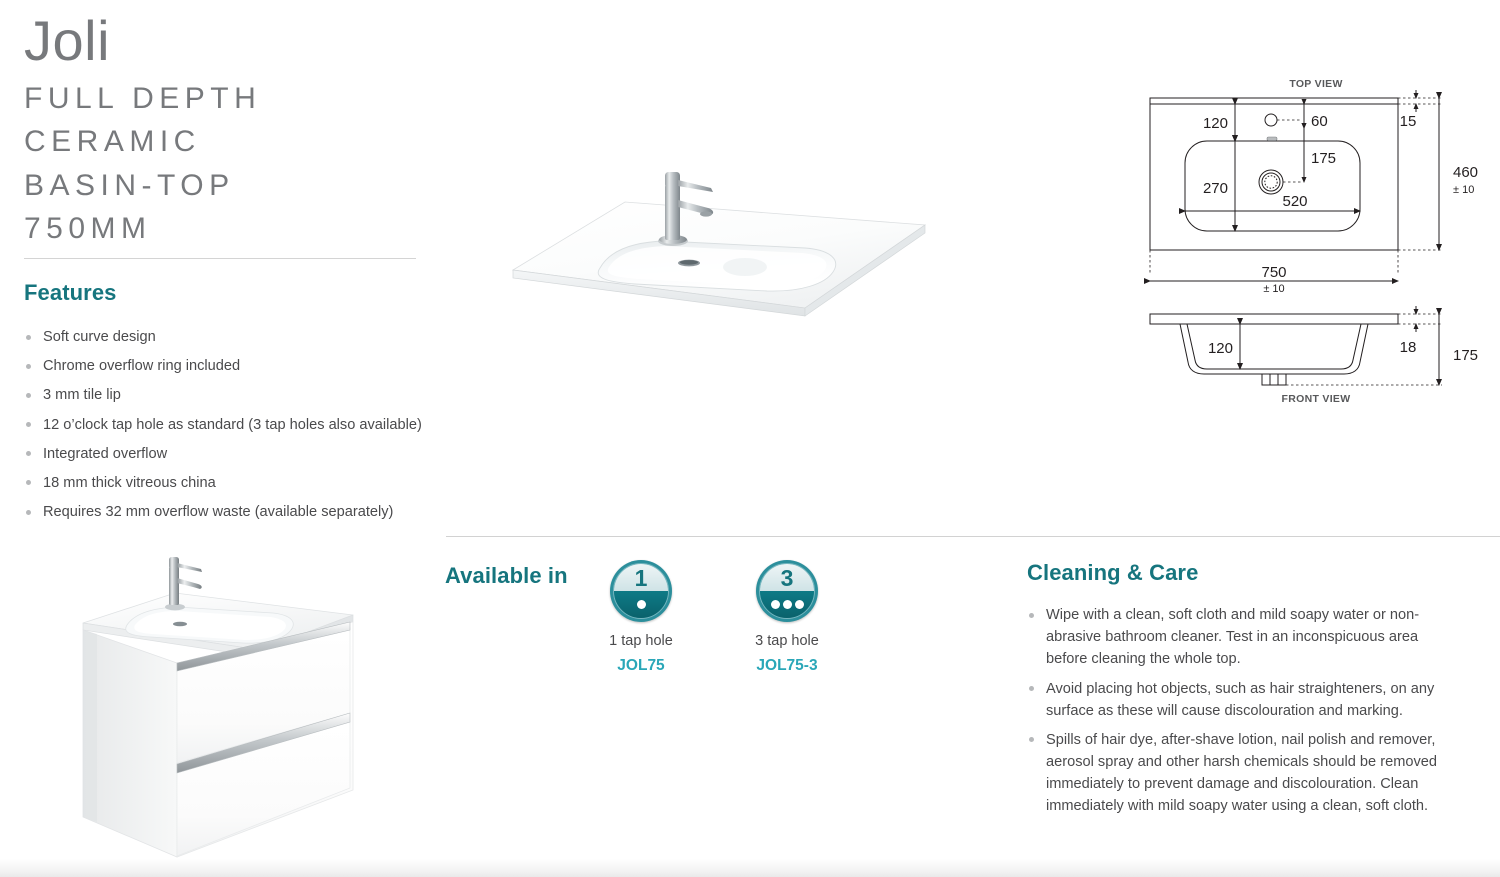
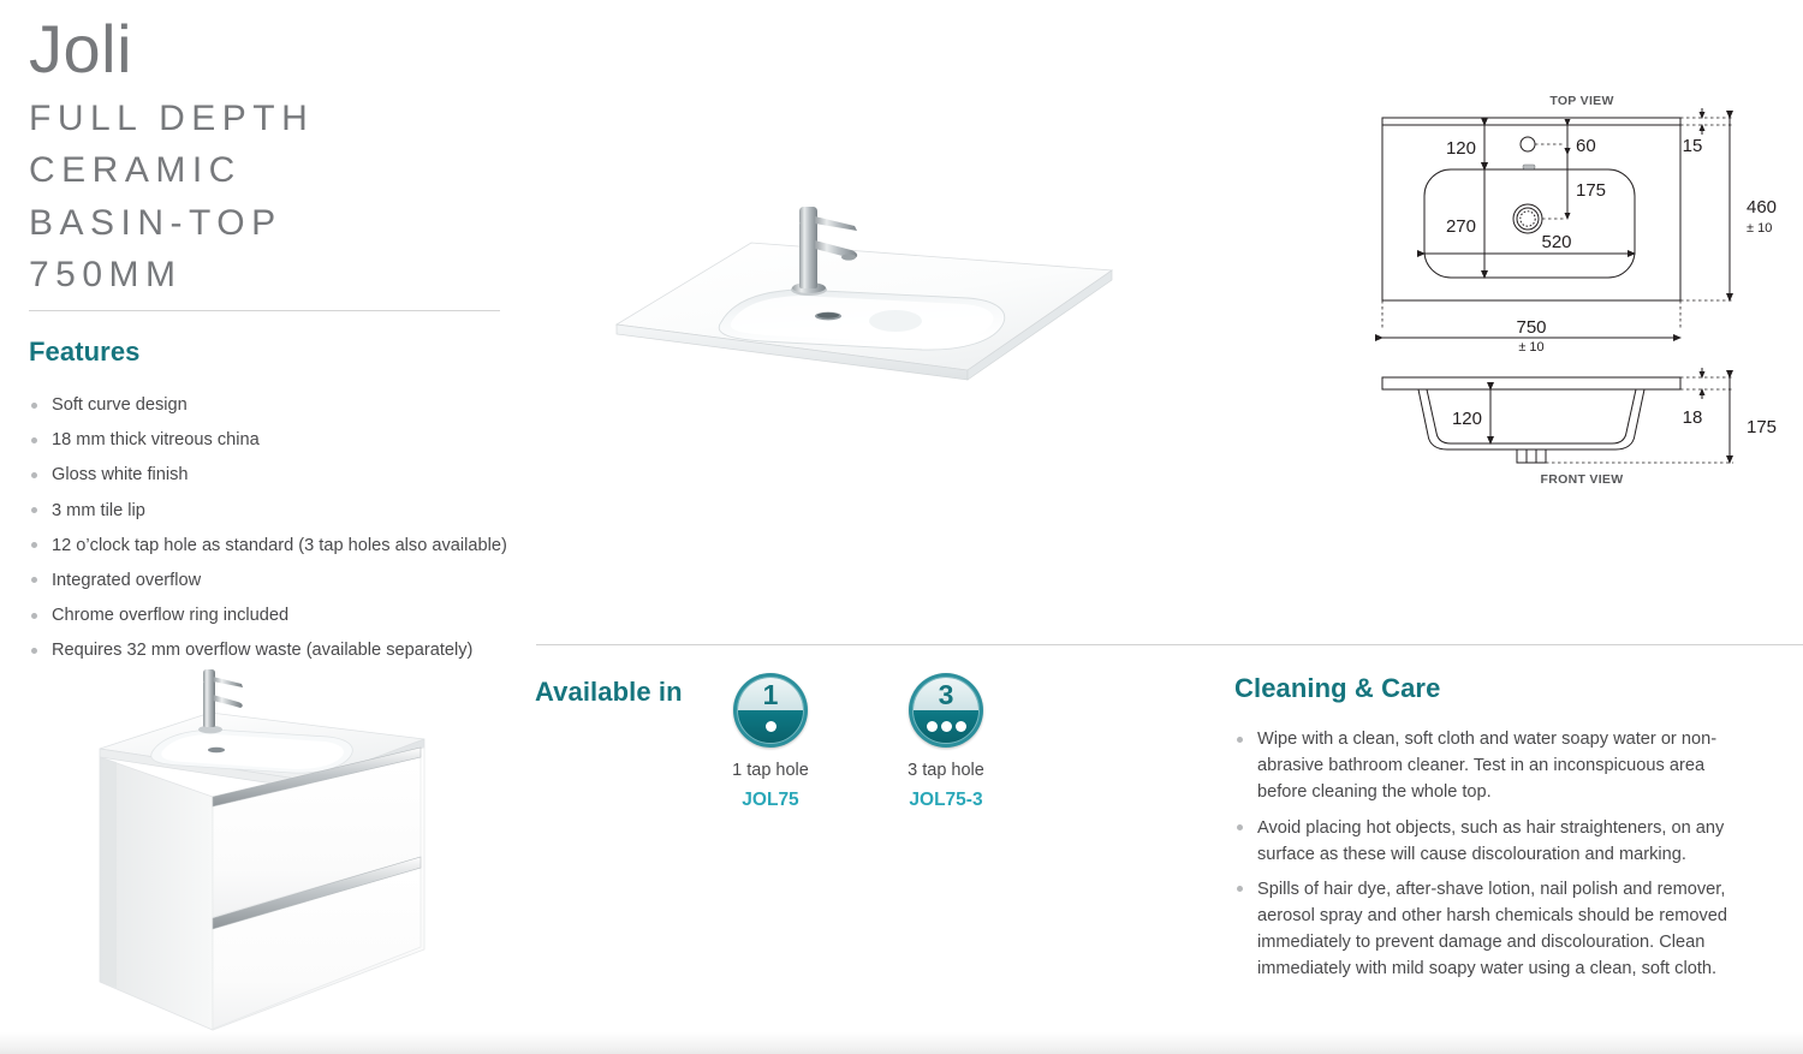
  Joli
  FULL DEPTH
  CERAMIC
  BASIN-TOP
  750MM
  Features
  Soft curve design
- Chrome overflow ring included
+ 18 mm thick vitreous china
+ Gloss white finish
  3 mm tile lip
  12 o’clock tap hole as standard (3 tap holes also available)
  Integrated overflow
- 18 mm thick vitreous china
+ Chrome overflow ring included
  Requires 32 mm overflow waste (available separately)
  TOP VIEW
  FRONT VIEW
  120
  270
  60
  175
  520
  15
  460
  ± 10
  750
  ± 10
  120
  18
  175
  Available in
  1
  1 tap hole
  JOL75
  3
  3 tap hole
  JOL75-3
  Cleaning & Care
- Wipe with a clean, soft cloth and mild soapy water or non-abrasive bathroom cleaner. Test in an inconspicuous area before cleaning the whole top.
+ Wipe with a clean, soft cloth and water soapy water or non-abrasive bathroom cleaner. Test in an inconspicuous area before cleaning the whole top.
  Avoid placing hot objects, such as hair straighteners, on any surface as these will cause discolouration and marking.
  Spills of hair dye, after-shave lotion, nail polish and remover, aerosol spray and other harsh chemicals should be removed immediately to prevent damage and discolouration. Clean immediately with mild soapy water using a clean, soft cloth.
